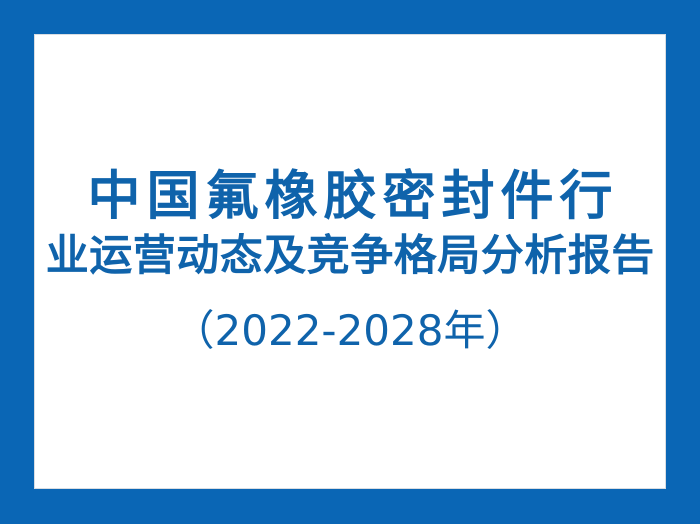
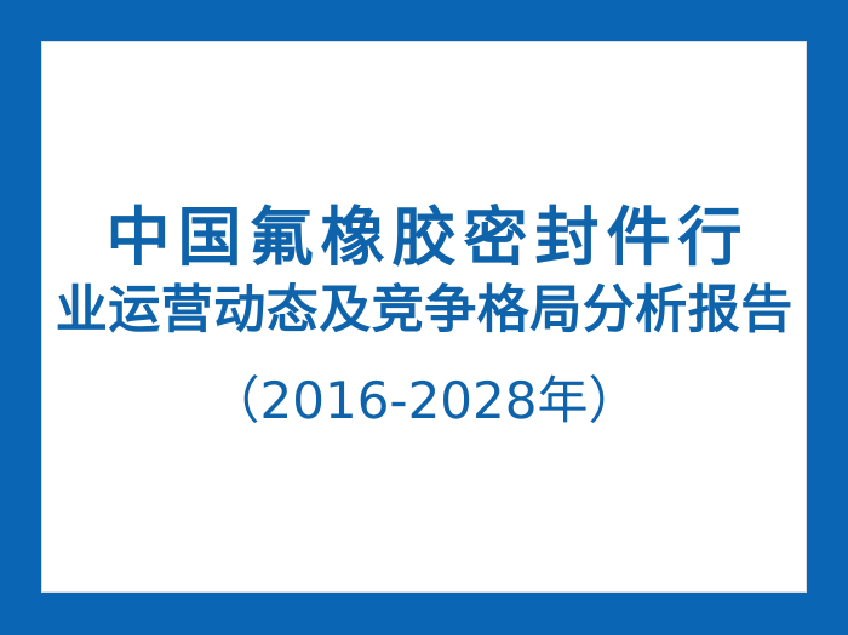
  中国氟橡胶密封件行
  业运营动态及竞争格局分析报告
- （2022-2028年）
+ （2016-2028年）
